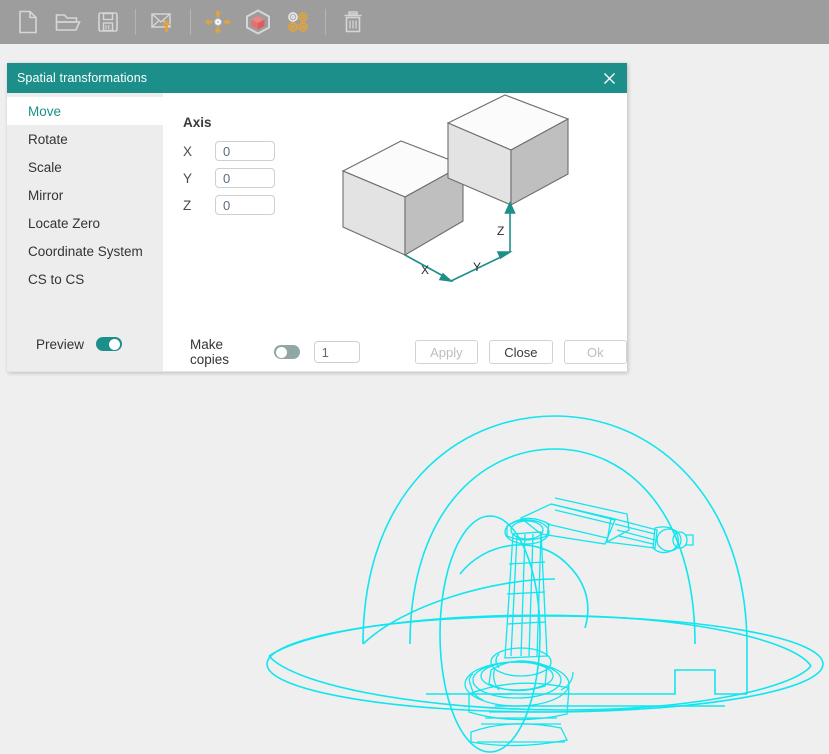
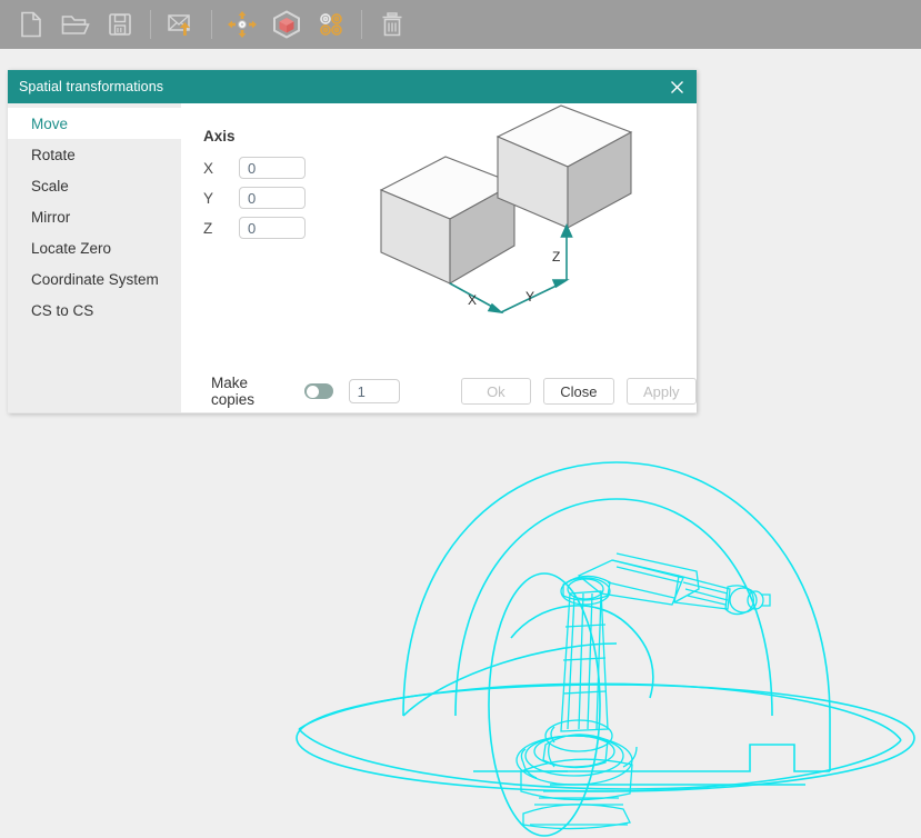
  Spatial transformations
  Move
  Rotate
  Scale
  Mirror
  Locate Zero
  Coordinate System
  CS to CS
- Preview
  Axis
  X
  0
  Y
  0
  Z
  0
  X
  Y
  Z
  Make copies
  1
- Apply
+ Ok
  Close
- Ok
+ Apply
